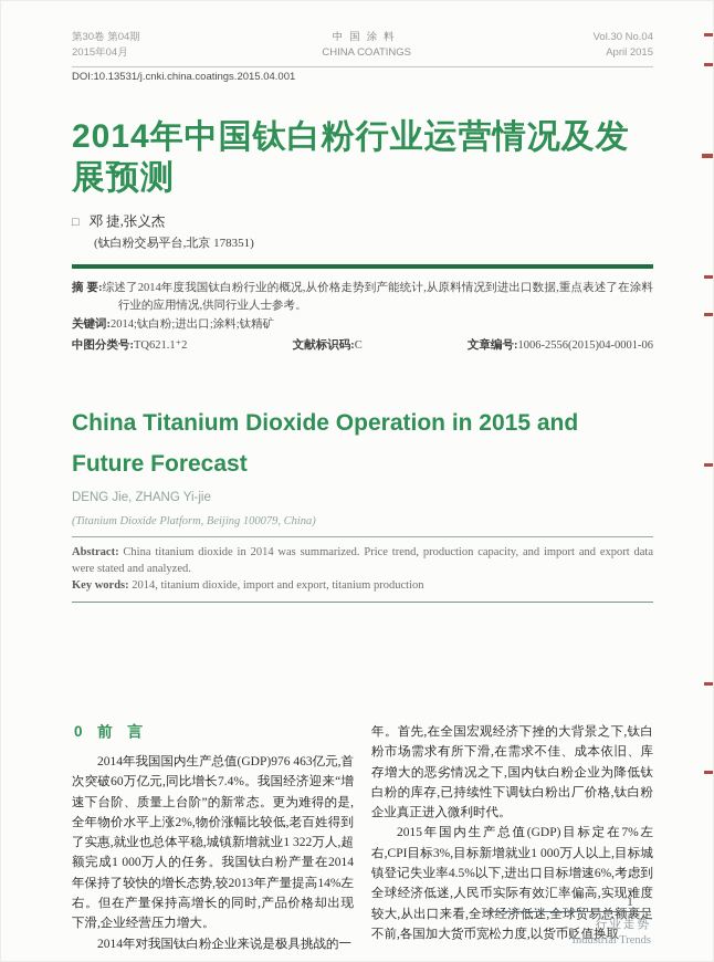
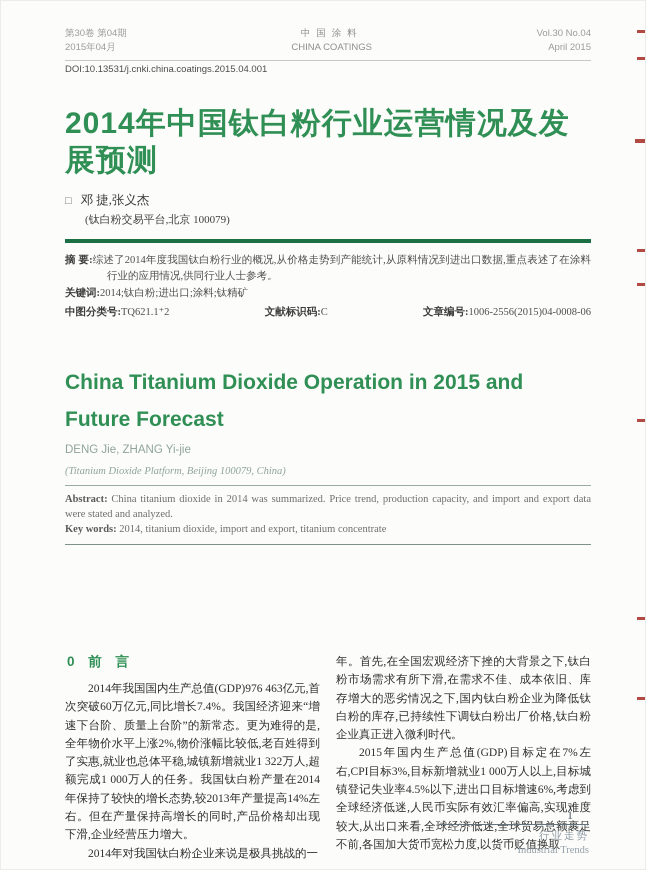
  第30卷 第04期
  2015年04月
  中国涂料
  CHINA COATINGS
  Vol.30 No.04
  April 2015
  DOI:10.13531/j.cnki.china.coatings.2015.04.001
  2014年中国钛白粉行业运营情况及发展预测
  □
  邓 捷,张义杰
- (钛白粉交易平台,北京 178351)
+ (钛白粉交易平台,北京 100079)
  摘 要:综述了2014年度我国钛白粉行业的概况,从价格走势到产能统计,从原料情况到进出口数据,重点表述了在涂料行业的应用情况,供同行业人士参考。
  关键词:2014;钛白粉;进出口;涂料;钛精矿
  中图分类号:TQ621.1⁺2
  文献标识码:C
- 文章编号:1006-2556(2015)04-0001-06
+ 文章编号:1006-2556(2015)04-0008-06
  China Titanium Dioxide Operation in 2015 and Future Forecast
  DENG Jie, ZHANG Yi-jie
  (Titanium Dioxide Platform, Beijing 100079, China)
  Abstract: China titanium dioxide in 2014 was summarized. Price trend, production capacity, and import and export data were stated and analyzed.
- Key words: 2014, titanium dioxide, import and export, titanium production
+ Key words: 2014, titanium dioxide, import and export, titanium concentrate
  0 前 言
  2014年我国国内生产总值(GDP)976 463亿元,首次突破60万亿元,同比增长7.4%。我国经济迎来“增速下台阶、质量上台阶”的新常态。更为难得的是,全年物价水平上涨2%,物价涨幅比较低,老百姓得到了实惠,就业也总体平稳,城镇新增就业1 322万人,超额完成1 000万人的任务。我国钛白粉产量在2014年保持了较快的增长态势,较2013年产量提高14%左右。但在产量保持高增长的同时,产品价格却出现下滑,企业经营压力增大。
  2014年对我国钛白粉企业来说是极具挑战的一
  年。首先,在全国宏观经济下挫的大背景之下,钛白粉市场需求有所下滑,在需求不佳、成本依旧、库存增大的恶劣情况之下,国内钛白粉企业为降低钛白粉的库存,已持续性下调钛白粉出厂价格,钛白粉企业真正进入微利时代。
  2015年国内生产总值(GDP)目标定在7%左右,CPI目标3%,目标新增就业1 000万人以上,目标城镇登记失业率4.5%以下,进出口目标增速6%,考虑到全球经济低迷,人民币实际有效汇率偏高,实现难度较大,从出口来看,全球经济低迷,全球贸易总额裹足不前,各国加大货币宽松力度,以货币贬值换取
  1
  行业走势
  Industrial Trends
